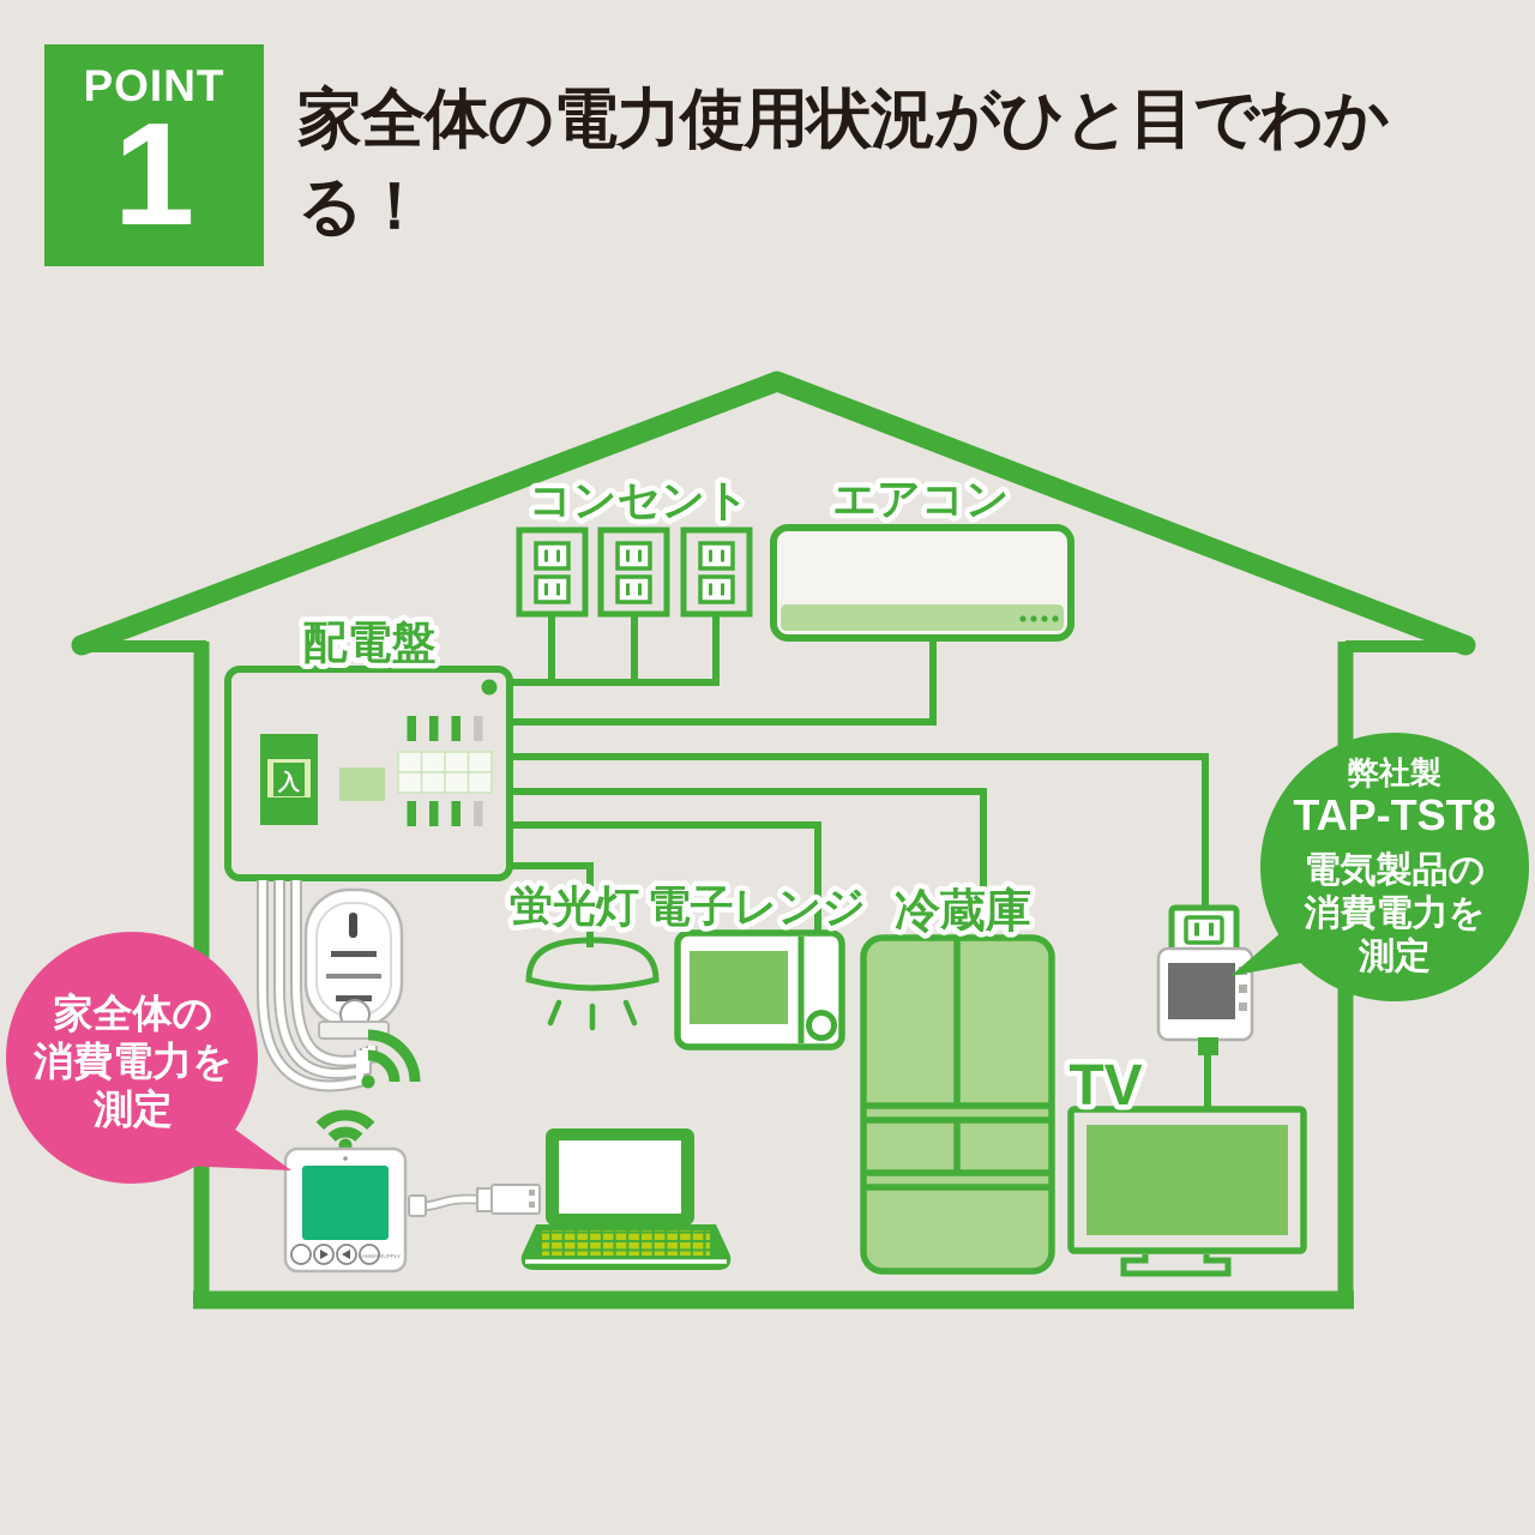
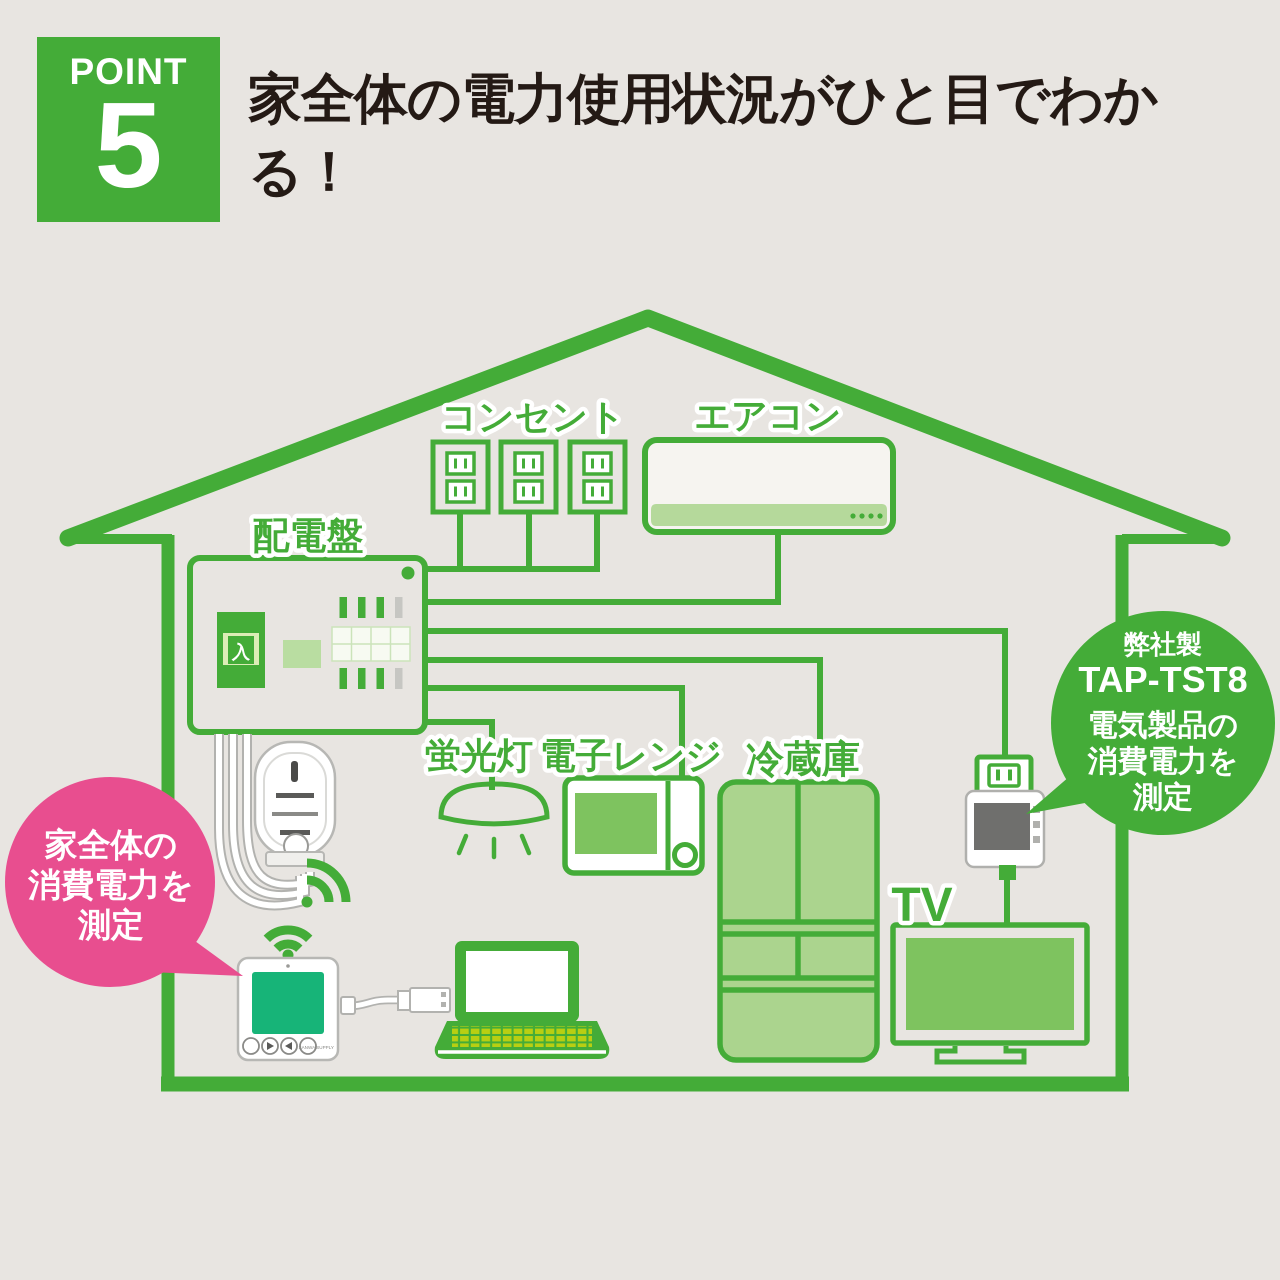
  POINT
- 1
+ 5
  家全体の電力使用状況がひと目でわかる！
  入
  コンセント
  エアコン
  配電盤
  蛍光灯
  電子レンジ
  冷蔵庫
  TV
  家全体の
  消費電力を
  測定
  弊社製
  TAP-TST8
  電気製品の
  消費電力を
  測定
